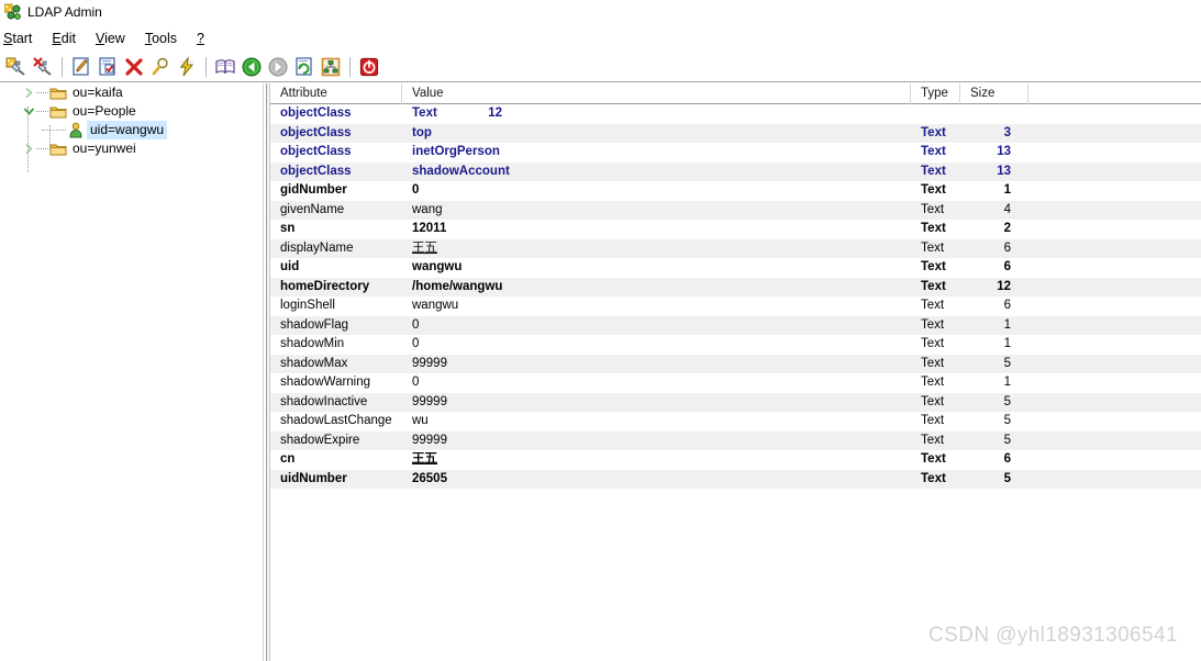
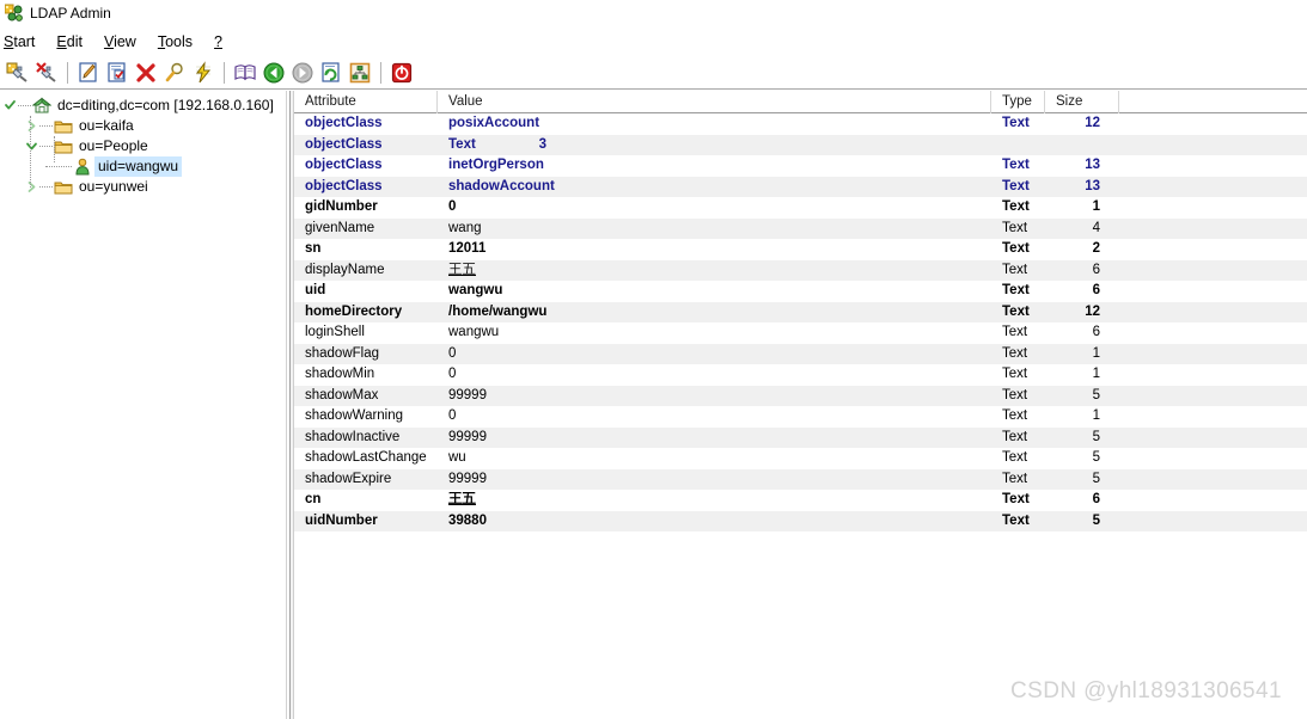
  LDAP Admin
  Start
  Edit
  View
  Tools
  ?
+ dc=diting,dc=com [192.168.0.160]
  ou=kaifa
  ou=People
  uid=wangwu
  ou=yunwei
  Attribute
  Value
  Type
  Size
  objectClass
+ posixAccount
  Text
  12
  objectClass
- top
  Text
  3
  objectClass
  inetOrgPerson
  Text
  13
  objectClass
  shadowAccount
  Text
  13
  gidNumber
  0
  Text
  1
  givenName
  wang
  Text
  4
  sn
  12011
  Text
  2
  displayName
  王五
  Text
  6
  uid
  wangwu
  Text
  6
  homeDirectory
  /home/wangwu
  Text
  12
  loginShell
  wangwu
  Text
  6
  shadowFlag
  0
  Text
  1
  shadowMin
  0
  Text
  1
  shadowMax
  99999
  Text
  5
  shadowWarning
  0
  Text
  1
  shadowInactive
  99999
  Text
  5
  shadowLastChange
  wu
  Text
  5
  shadowExpire
  99999
  Text
  5
  cn
  王五
  Text
  6
  uidNumber
- 26505
+ 39880
  Text
  5
  CSDN @yhl18931306541
